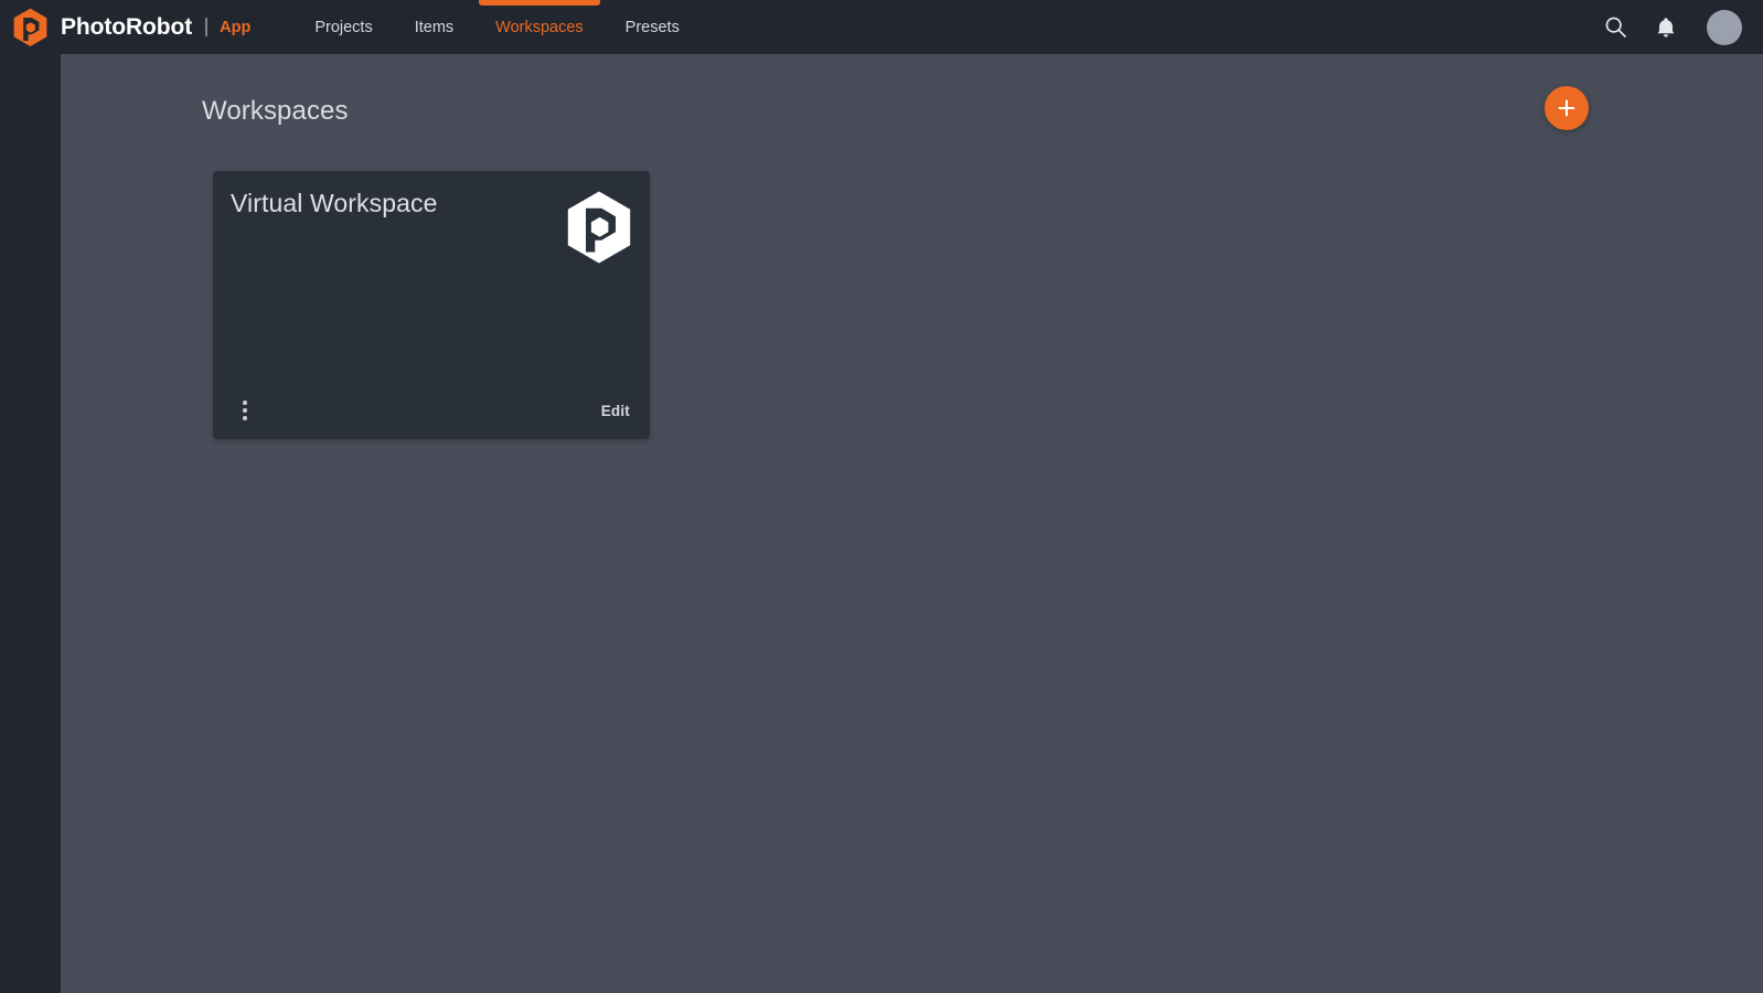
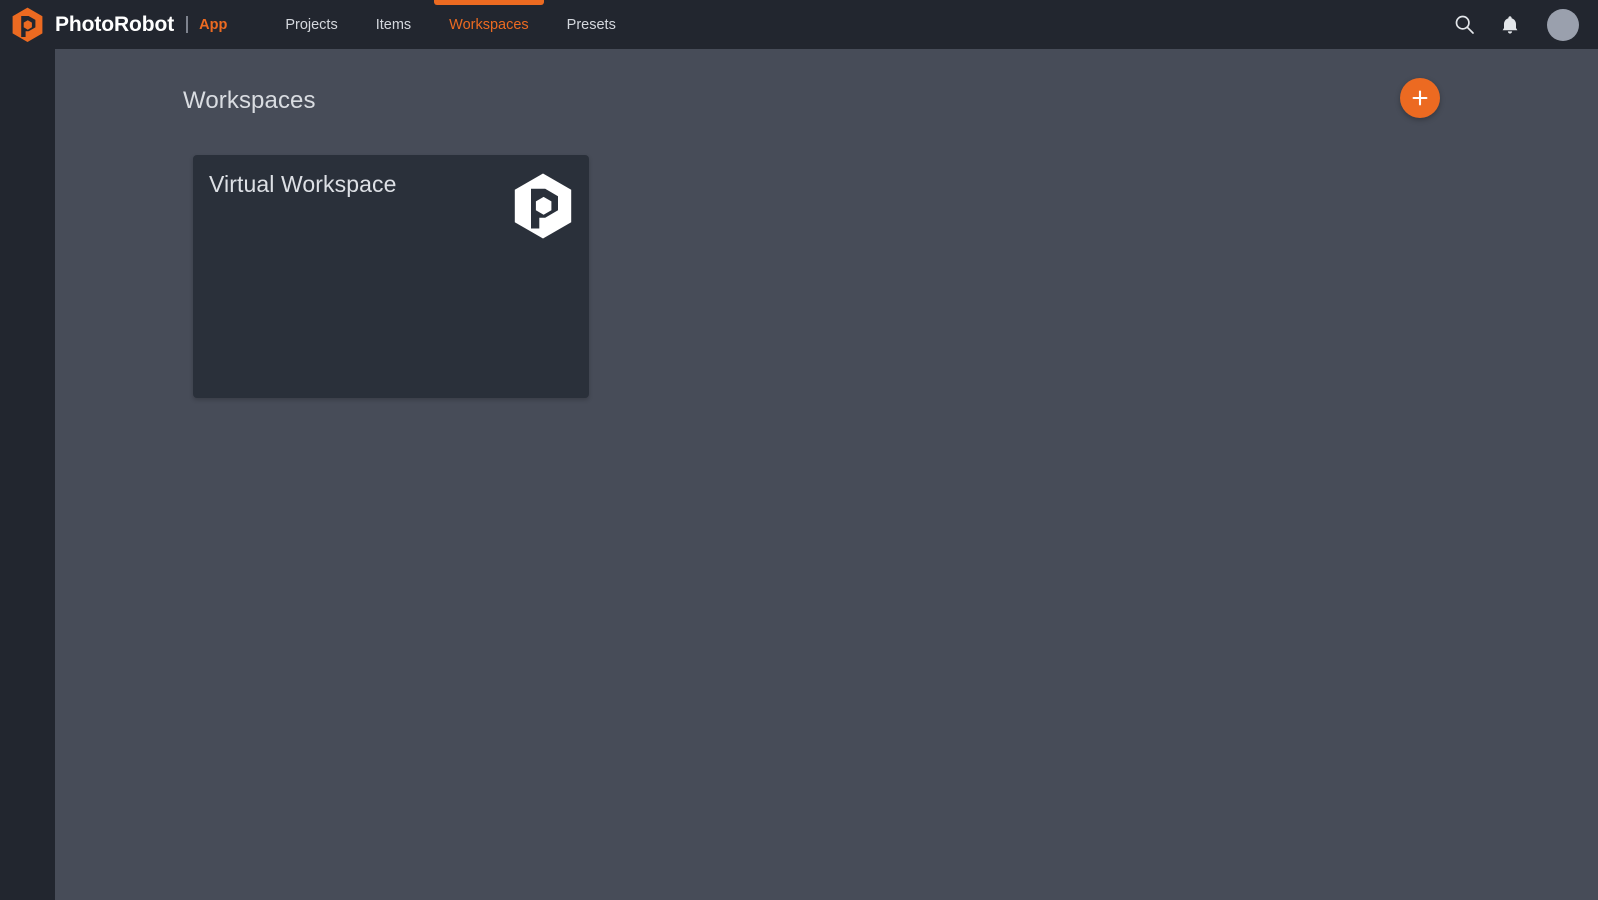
  PhotoRobot
  App
  Projects
  Items
  Workspaces
  Presets
  Workspaces
  Virtual Workspace
- Edit
